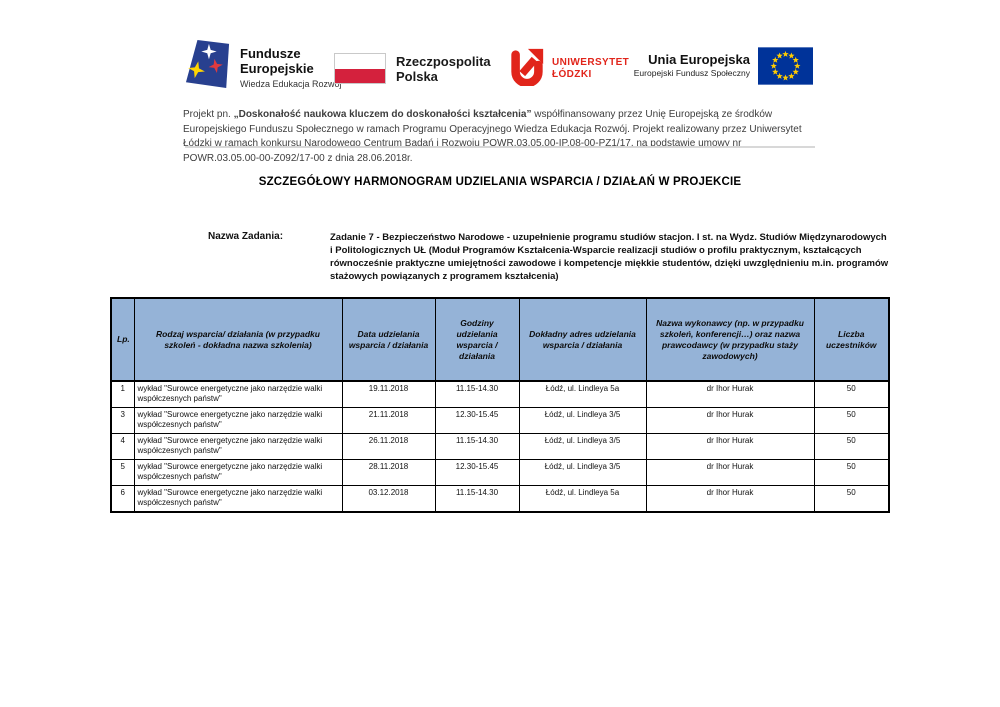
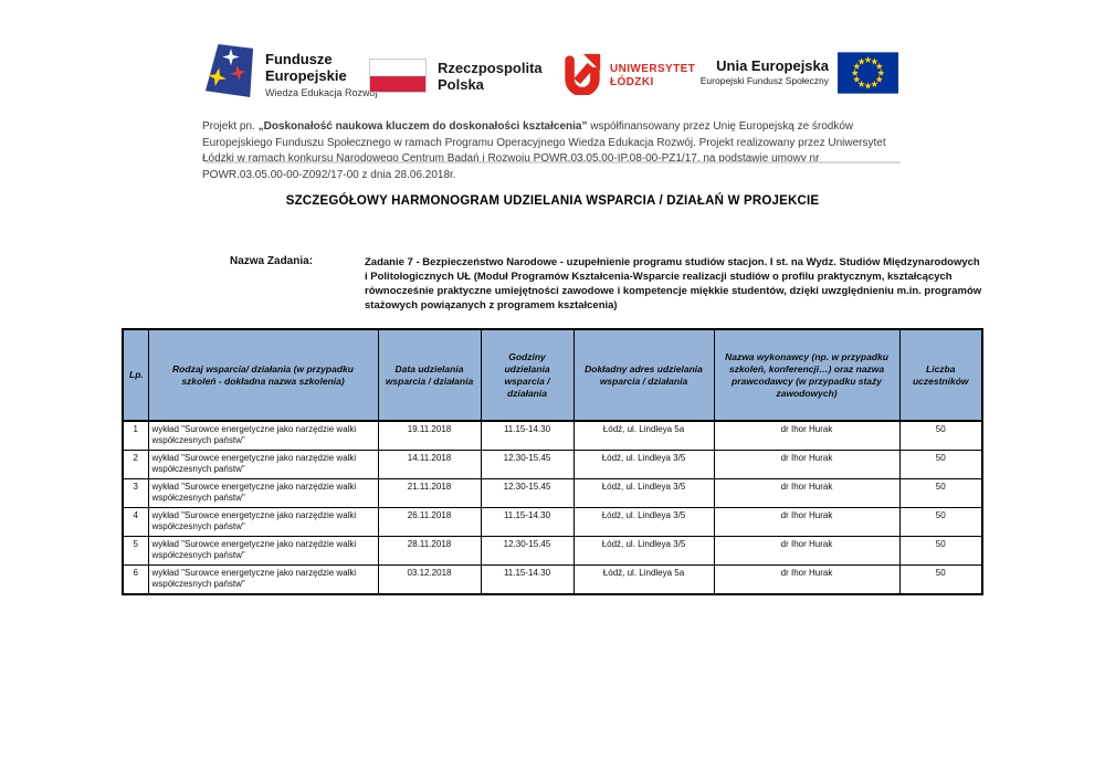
  Fundusze
  Europejskie
  Wiedza Edukacja Rozwój
  Rzeczpospolita
  Polska
  UNIWERSYTET
  ŁÓDZKI
  Unia Europejska
  Europejski Fundusz Społeczny
  Projekt pn. „Doskonałość naukowa kluczem do doskonałości kształcenia” współfinansowany przez Unię Europejską ze środków Europejskiego Funduszu Społecznego w ramach Programu Operacyjnego Wiedza Edukacja Rozwój. Projekt realizowany przez Uniwersytet Łódzki w ramach konkursu Narodowego Centrum Badań i Rozwoju POWR.03.05.00-IP.08-00-PZ1/17, na podstawie umowy nr POWR.03.05.00-00-Z092/17-00 z dnia 28.06.2018r.
  SZCZEGÓŁOWY HARMONOGRAM UDZIELANIA WSPARCIA / DZIAŁAŃ W PROJEKCIE
  Nazwa Zadania:
  Zadanie 7 - Bezpieczeństwo Narodowe - uzupełnienie programu studiów stacjon. I st. na Wydz. Studiów Międzynarodowych i Politologicznych UŁ (Moduł Programów Kształcenia-Wsparcie realizacji studiów o profilu praktycznym, kształcących równocześnie praktyczne umiejętności zawodowe i kompetencje miękkie studentów, dzięki uwzględnieniu m.in. programów stażowych powiązanych z programem kształcenia)
  Lp.	Rodzaj wsparcia/ działania (w przypadku szkoleń - dokładna nazwa szkolenia)	Data udzielania wsparcia / działania	Godziny udzielania wsparcia / działania	Dokładny adres udzielania wsparcia / działania	Nazwa wykonawcy (np. w przypadku szkoleń, konferencji…) oraz nazwa prawcodawcy (w przypadku staży zawodowych)	Liczba uczestników
  1	wykład "Surowce energetyczne jako narzędzie walki współczesnych państw"	19.11.2018	11.15-14.30	Łódź, ul. Lindleya 5a	dr Ihor Hurak	50
+ 2	wykład "Surowce energetyczne jako narzędzie walki współczesnych państw"	14.11.2018	12.30-15.45	Łódź, ul. Lindleya 3/5	dr Ihor Hurak	50
  3	wykład "Surowce energetyczne jako narzędzie walki współczesnych państw"	21.11.2018	12.30-15.45	Łódź, ul. Lindleya 3/5	dr Ihor Hurak	50
  4	wykład "Surowce energetyczne jako narzędzie walki współczesnych państw"	26.11.2018	11.15-14.30	Łódź, ul. Lindleya 3/5	dr Ihor Hurak	50
  5	wykład "Surowce energetyczne jako narzędzie walki współczesnych państw"	28.11.2018	12.30-15.45	Łódź, ul. Lindleya 3/5	dr Ihor Hurak	50
  6	wykład "Surowce energetyczne jako narzędzie walki współczesnych państw"	03.12.2018	11.15-14.30	Łódź, ul. Lindleya 5a	dr Ihor Hurak	50
